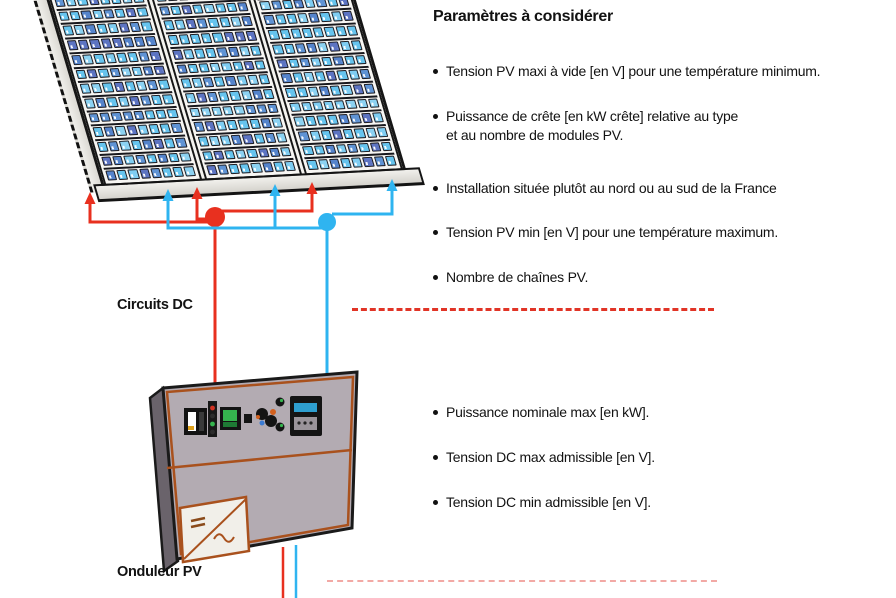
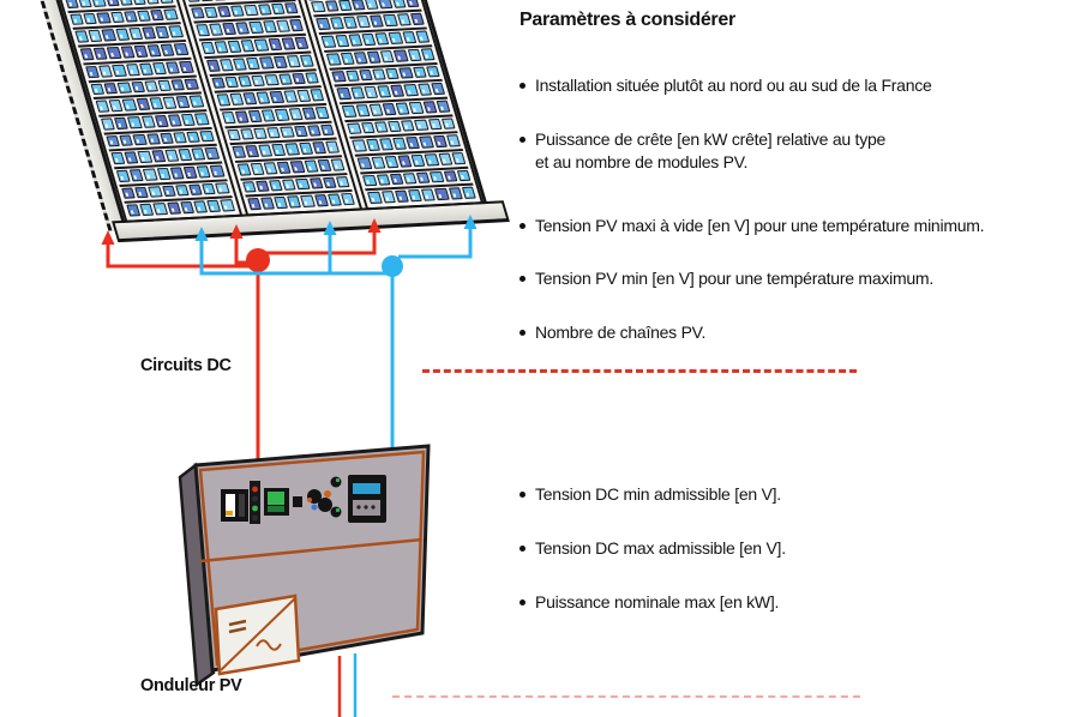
  Circuits DC
  Onduleur PV
  Paramètres à considérer
- Tension PV maxi à vide [en V] pour une température minimum.
+ Installation située plutôt au nord ou au sud de la France
  Puissance de crête [en kW crête] relative au type
  et au nombre de modules PV.
- Installation située plutôt au nord ou au sud de la France
+ Tension PV maxi à vide [en V] pour une température minimum.
  Tension PV min [en V] pour une température maximum.
  Nombre de chaînes PV.
- Puissance nominale max [en kW].
+ Tension DC min admissible [en V].
  Tension DC max admissible [en V].
- Tension DC min admissible [en V].
+ Puissance nominale max [en kW].
